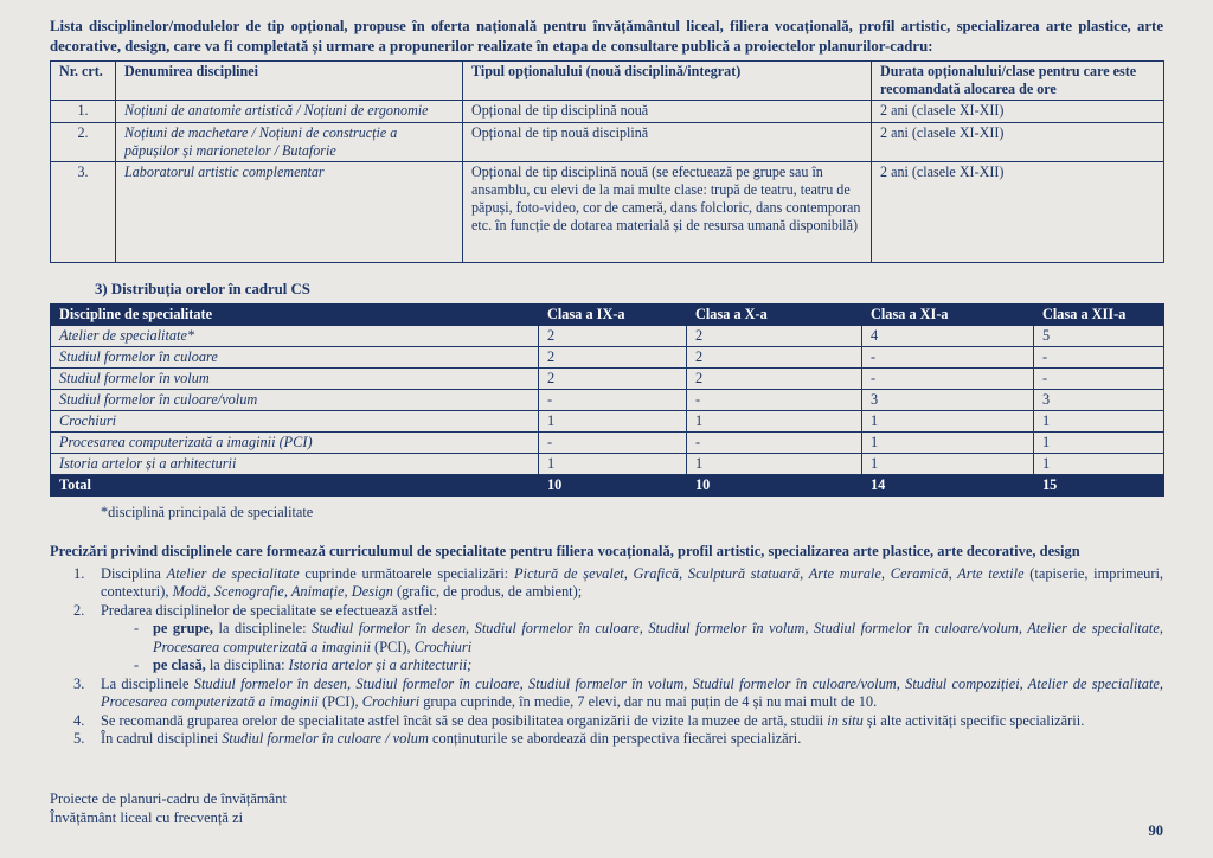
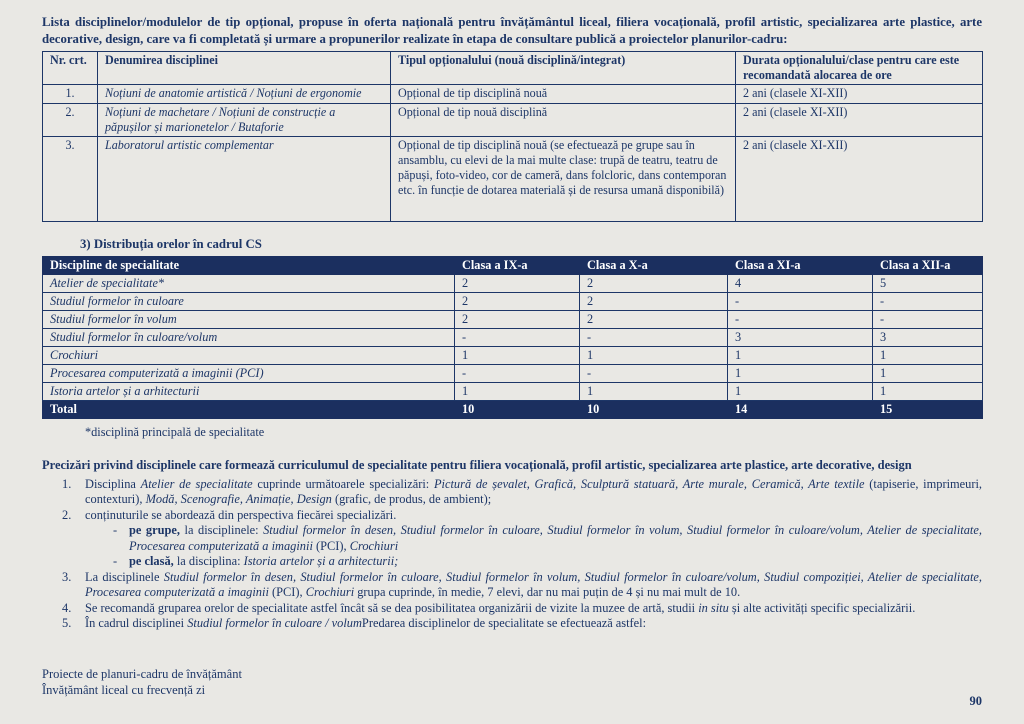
  Lista disciplinelor/modulelor de tip opțional, propuse în oferta națională pentru învățământul liceal, filiera vocațională, profil artistic, specializarea arte plastice, arte decorative, design, care va fi completată și urmare a propunerilor realizate în etapa de consultare publică a proiectelor planurilor-cadru:
  Nr. crt.	Denumirea disciplinei	Tipul opționalului (nouă disciplină/integrat)	Durata opționalului/clase pentru care este recomandată alocarea de ore
  1.	Noțiuni de anatomie artistică / Noțiuni de ergonomie	Opțional de tip disciplină nouă	2 ani (clasele XI-XII)
  2.	Noțiuni de machetare / Noțiuni de construcție a păpușilor și marionetelor / Butaforie	Opțional de tip nouă disciplină	2 ani (clasele XI-XII)
  3.	Laboratorul artistic complementar	Opțional de tip disciplină nouă (se efectuează pe grupe sau în ansamblu, cu elevi de la mai multe clase: trupă de teatru, teatru de păpuși, foto-video, cor de cameră, dans folcloric, dans contemporan etc. în funcție de dotarea materială și de resursa umană disponibilă)	2 ani (clasele XI-XII)
  3) Distribuția orelor în cadrul CS
  Discipline de specialitate	Clasa a IX-a	Clasa a X-a	Clasa a XI-a	Clasa a XII-a
  Atelier de specialitate*	2	2	4	5
  Studiul formelor în culoare	2	2	-	-
  Studiul formelor în volum	2	2	-	-
  Studiul formelor în culoare/volum	-	-	3	3
  Crochiuri	1	1	1	1
  Procesarea computerizată a imaginii (PCI)	-	-	1	1
  Istoria artelor și a arhitecturii	1	1	1	1
  Total	10	10	14	15
  *disciplină principală de specialitate
  Precizări privind disciplinele care formează curriculumul de specialitate pentru filiera vocațională, profil artistic, specializarea arte plastice, arte decorative, design
  1.
  Disciplina Atelier de specialitate cuprinde următoarele specializări: Pictură de șevalet, Grafică, Sculptură statuară, Arte murale, Ceramică, Arte textile (tapiserie, imprimeuri, contexturi), Modă, Scenografie, Animație, Design (grafic, de produs, de ambient);
  2.
- Predarea disciplinelor de specialitate se efectuează astfel:
+ conținuturile se abordează din perspectiva fiecărei specializări.
  -
  pe grupe, la disciplinele: Studiul formelor în desen, Studiul formelor în culoare, Studiul formelor în volum, Studiul formelor în culoare/volum, Atelier de specialitate, Procesarea computerizată a imaginii (PCI), Crochiuri
  -
  pe clasă, la disciplina: Istoria artelor și a arhitecturii;
  3.
  La disciplinele Studiul formelor în desen, Studiul formelor în culoare, Studiul formelor în volum, Studiul formelor în culoare/volum, Studiul compoziției, Atelier de specialitate, Procesarea computerizată a imaginii (PCI), Crochiuri grupa cuprinde, în medie, 7 elevi, dar nu mai puțin de 4 și nu mai mult de 10.
  4.
  Se recomandă gruparea orelor de specialitate astfel încât să se dea posibilitatea organizării de vizite la muzee de artă, studii in situ și alte activități specific specializării.
  5.
- În cadrul disciplinei Studiul formelor în culoare / volum conținuturile se abordează din perspectiva fiecărei specializări.
+ În cadrul disciplinei Studiul formelor în culoare / volumPredarea disciplinelor de specialitate se efectuează astfel:
  Proiecte de planuri-cadru de învățământ
  Învățământ liceal cu frecvență zi
  90
